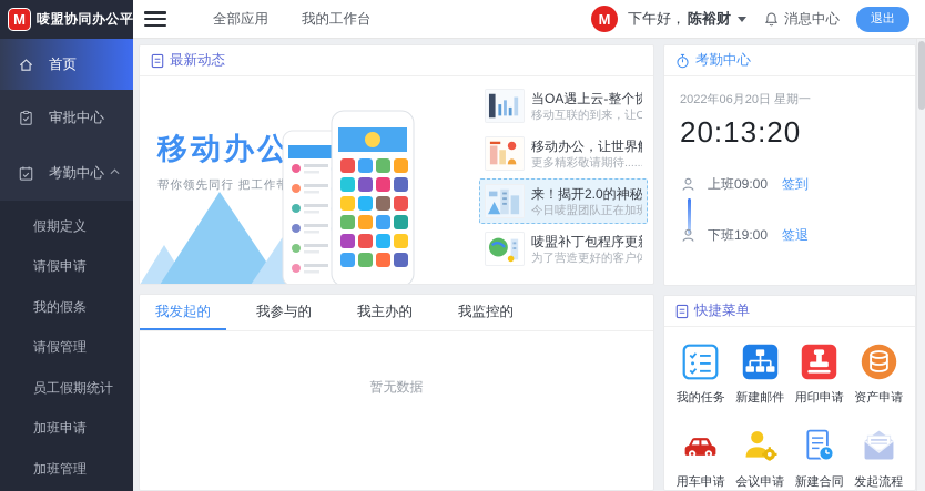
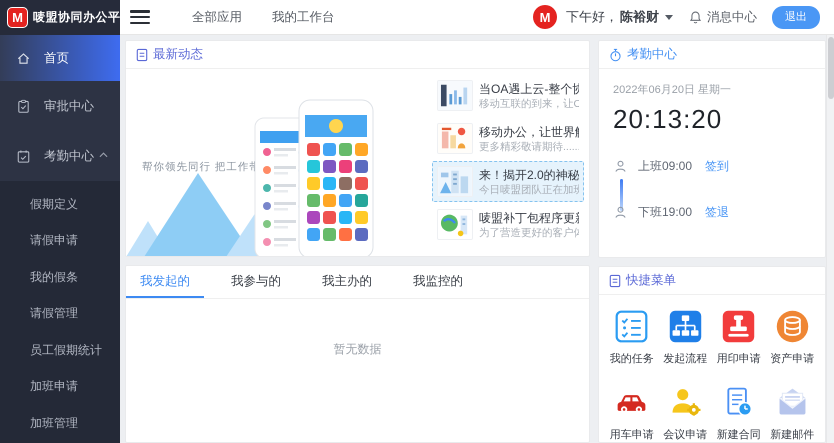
  M
  唛盟协同办公平
  全部应用
  我的工作台
  M
  下午好，
  陈裕财
  消息中心
  退出
  首页
  审批中心
  考勤中心
  假期定义
  请假申请
  我的假条
  请假管理
  员工假期统计
  加班申请
  加班管理
  最新动态
- 移动办公
  当OA遇上云-整个协
  移动互联的到来，让O
  移动办公，让世界
  更多精彩敬请期待.....
  来！揭开2.0的神秘
  今日唛盟团队正在加班
  唛盟补丁包程序更
  为了营造更好的客户体
  我发起的
  我参与的
  我主办的
  我监控的
  暂无数据
  考勤中心
  2022年06月20日 星期一
  20:13:20
  上班09:00
  签到
  下班19:00
  签退
  快捷菜单
  我的任务
- 新建邮件
+ 发起流程
  用印申请
  资产申请
  用车申请
  会议申请
  新建合同
- 发起流程
+ 新建邮件
